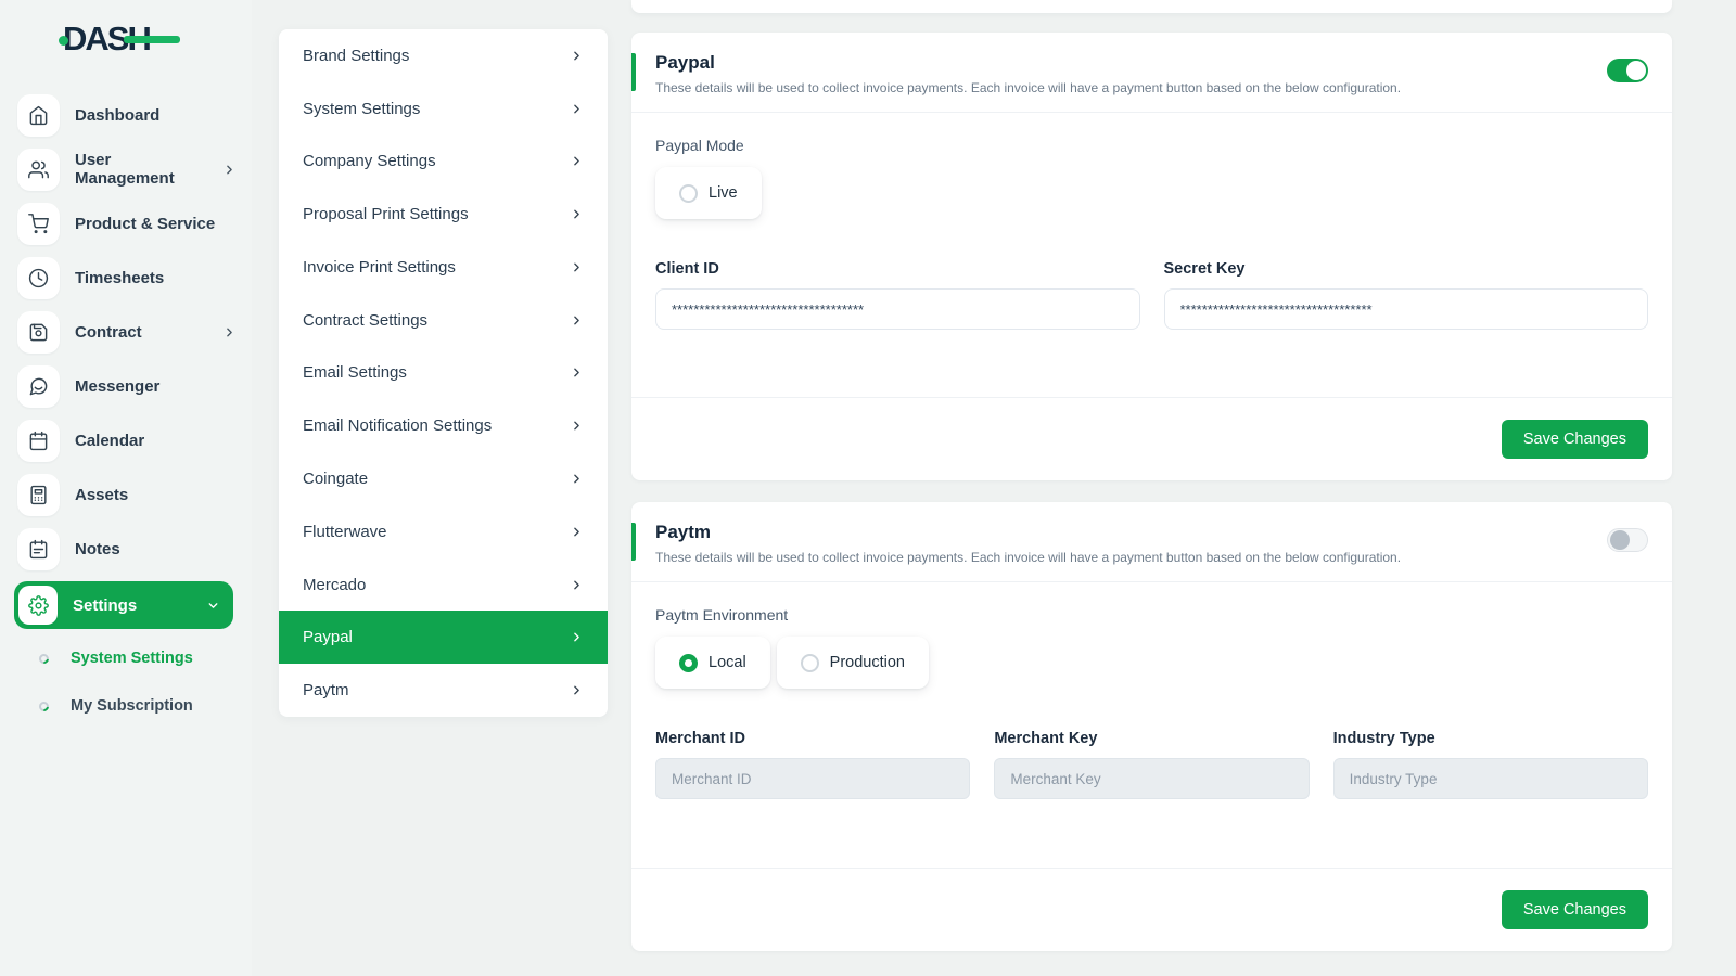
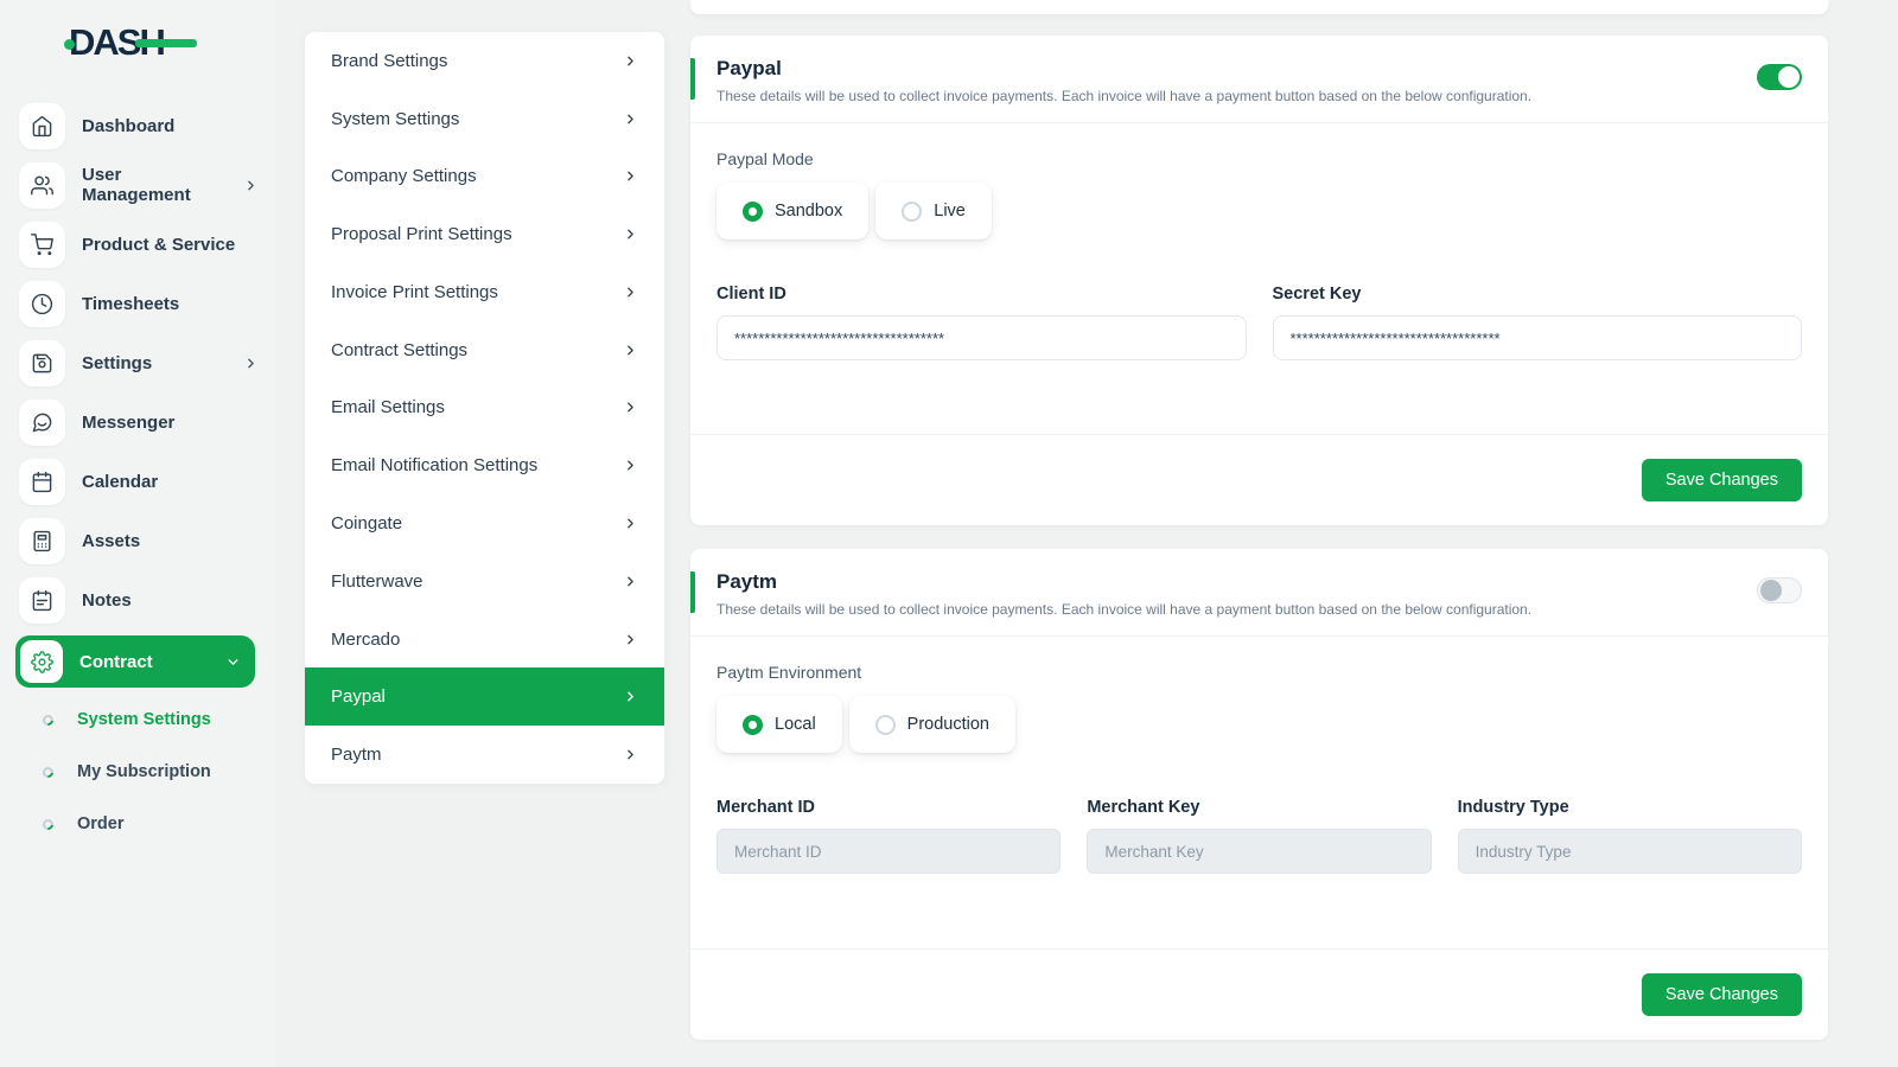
  DAS
  Dashboard
  User Management
  Product & Service
  Timesheets
- Contract
+ Settings
  Messenger
  Calendar
  Assets
  Notes
- Settings
+ Contract
  System Settings
  My Subscription
+ Order
  Brand Settings
  System Settings
  Company Settings
  Proposal Print Settings
  Invoice Print Settings
  Contract Settings
  Email Settings
  Email Notification Settings
  Coingate
  Flutterwave
  Mercado
  Paypal
  Paytm
  Paypal
  These details will be used to collect invoice payments. Each invoice will have a payment button based on the below configuration.
  Paypal Mode
+ Sandbox
  Live
  Client ID
  ***********************************
  Secret Key
  ***********************************
  Save Changes
  Paytm
  These details will be used to collect invoice payments. Each invoice will have a payment button based on the below configuration.
  Paytm Environment
  Local
  Production
  Merchant ID
  Merchant ID
  Merchant Key
  Merchant Key
  Industry Type
  Industry Type
  Save Changes
